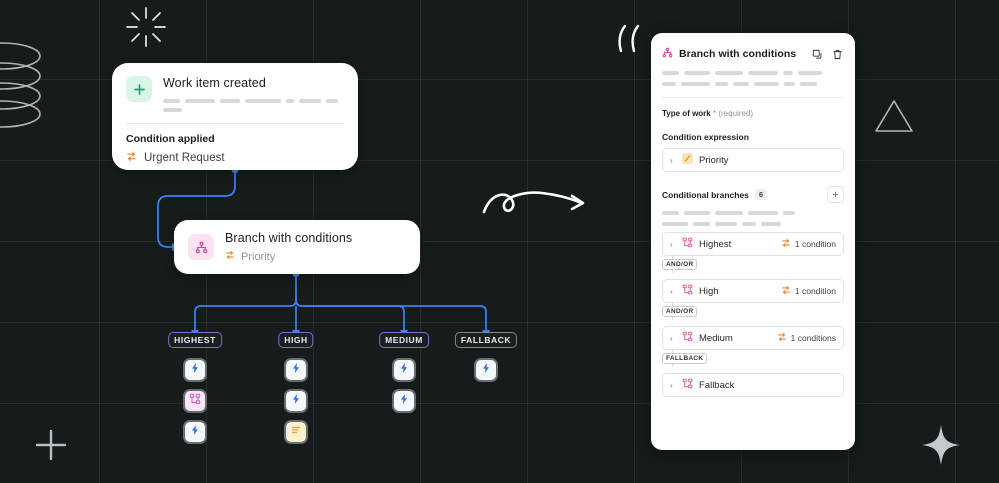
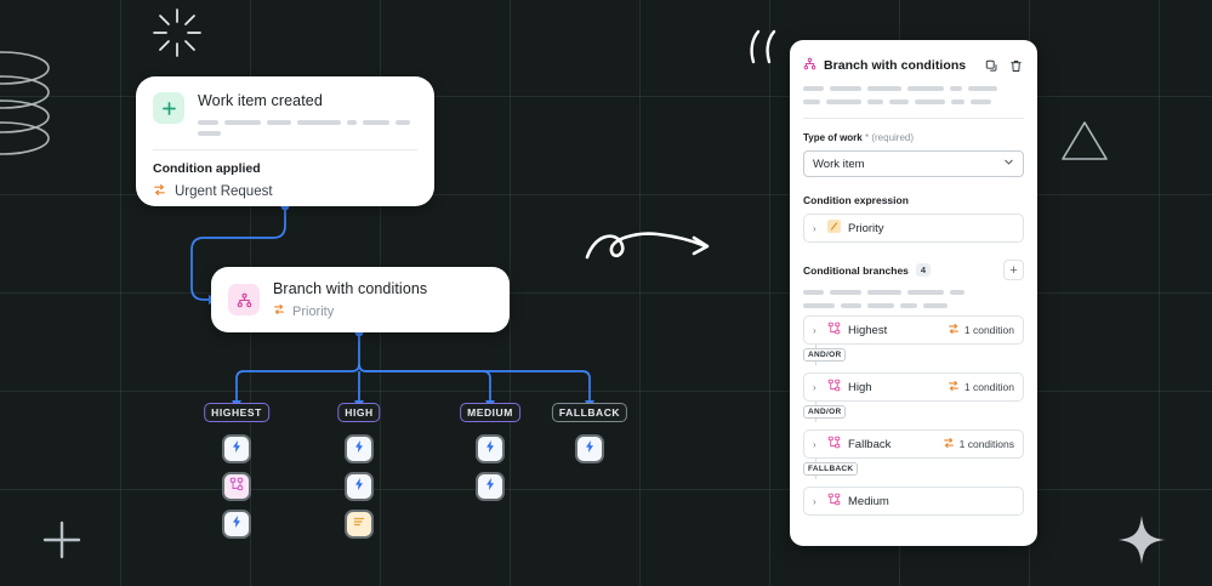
  Work item created
  Condition applied
  Urgent Request
  Branch with conditions
  Priority
  HIGHEST
  HIGH
  MEDIUM
  FALLBACK
  Branch with conditions
  Type of work * (required)
+ Work item
  Condition expression
  ›
  Priority
  Conditional branches
- 6
+ 4
  +
  ›
  Highest
  1 condition
  ›
  High
  1 condition
  ›
- Medium
+ Fallback
  1 conditions
  ›
- Fallback
+ Medium
